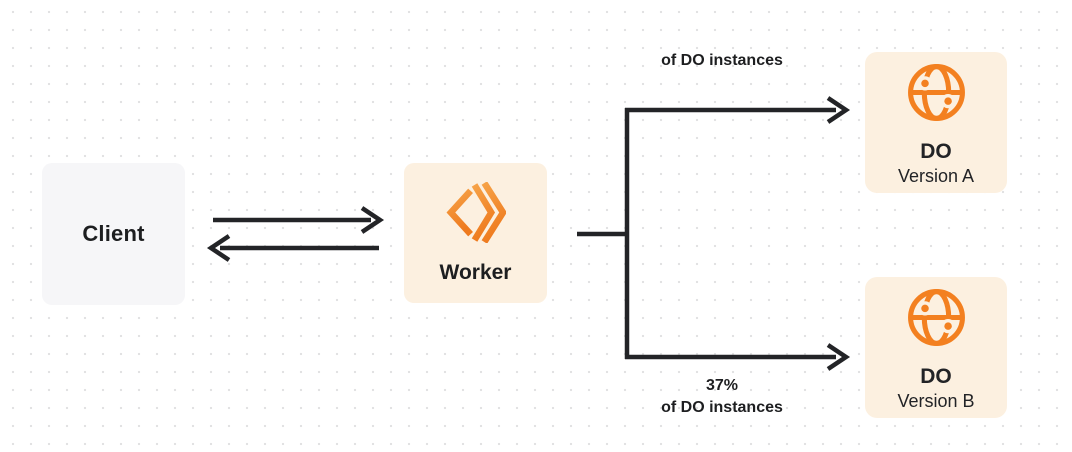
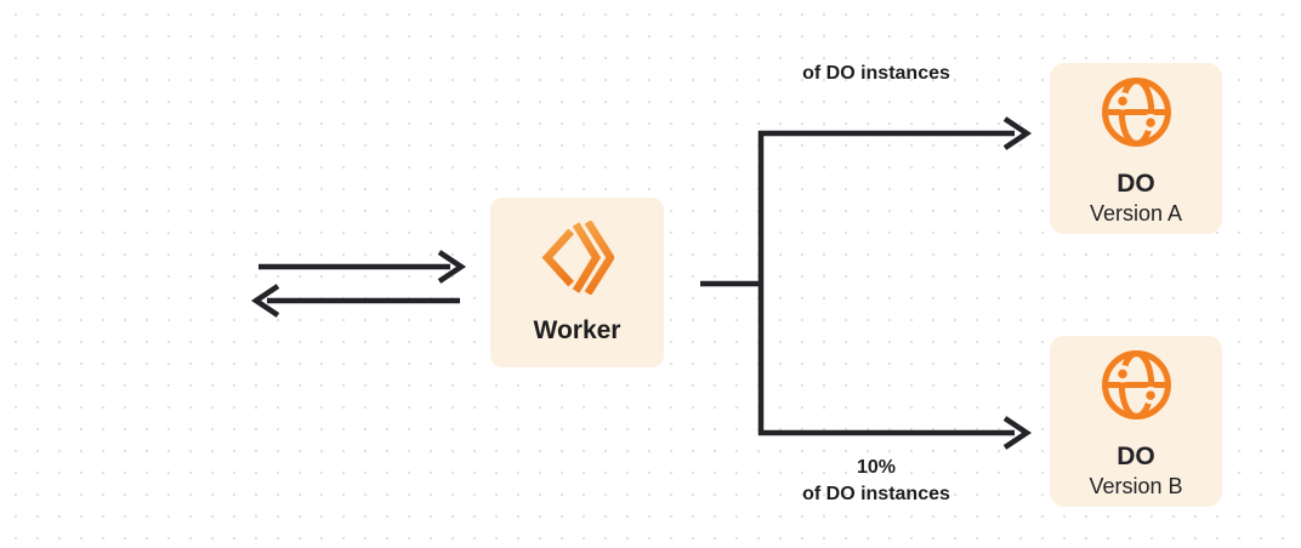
- Client
  Worker
  DO
  Version A
  DO
  Version B
  of DO instances
- 37%
+ 10%
  of DO instances
